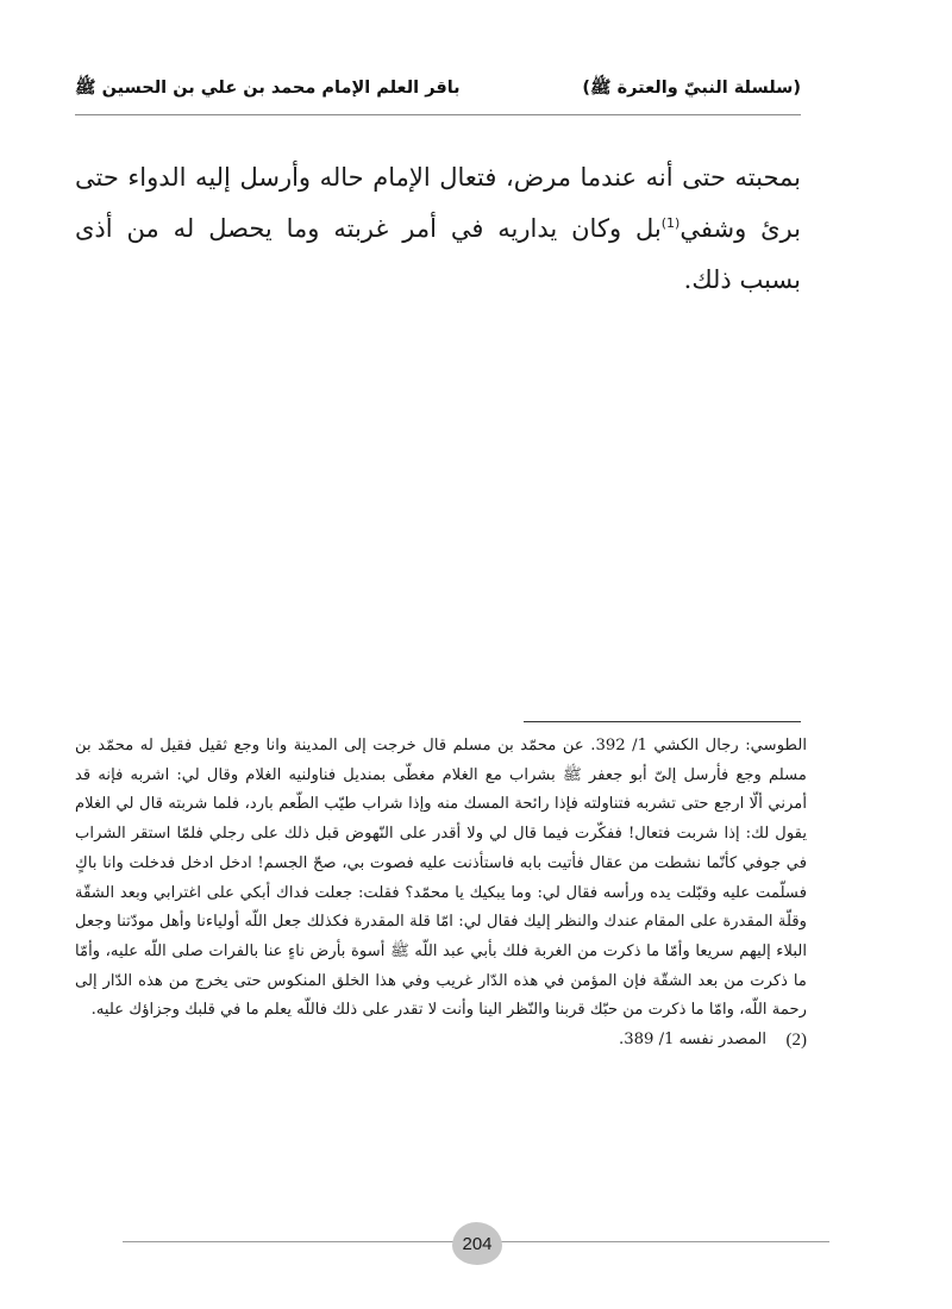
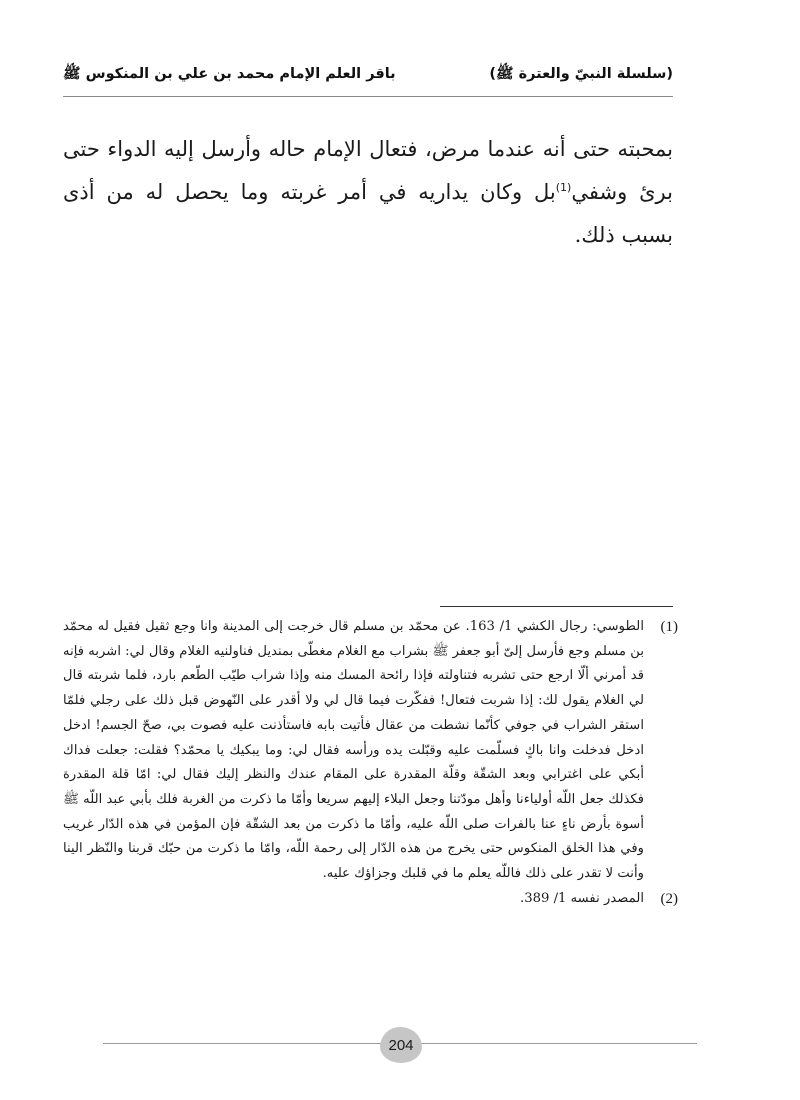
  (سلسلة النبيّ والعترة ﷺ)
- باقر العلم الإمام محمد بن علي بن الحسين ﷺ
+ باقر العلم الإمام محمد بن علي بن المنكوس ﷺ
  بمحبته حتى أنه عندما مرض، فتعال الإمام حاله وأرسل إليه الدواء حتى برئ وشفي(1)بل وكان يداريه في أمر غربته وما يحصل له من أذى بسبب ذلك.
+ (1)
- الطوسي: رجال الكشي 1/ 392. عن محمّد بن مسلم قال خرجت إلى المدينة وانا وجع ثقيل فقيل له محمّد بن مسلم وجع فأرسل إلىّ أبو جعفر ﷺ بشراب مع الغلام مغطّى بمنديل فناولنيه الغلام وقال لي: اشربه فإنه قد أمرني ألّا ارجع حتى تشربه فتناولته فإذا رائحة المسك منه وإذا شراب طيّب الطّعم بارد، فلما شربته قال لي الغلام يقول لك: إذا شربت فتعال! ففكّرت فيما قال لي ولا أقدر على النّهوض قبل ذلك على رجلي فلمّا استقر الشراب في جوفي كأنّما نشطت من عقال فأتيت بابه فاستأذنت عليه فصوت بي، صحّ الجسم! ادخل ادخل فدخلت وانا باكٍ فسلّمت عليه وقبّلت يده ورأسه فقال لي: وما يبكيك يا محمّد؟ فقلت: جعلت فداك أبكي على اغترابي وبعد الشقّة وقلّة المقدرة على المقام عندك والنظر إليك فقال لي: امّا قلة المقدرة فكذلك جعل اللّه أولياءنا وأهل مودّتنا وجعل البلاء إليهم سريعا وأمّا ما ذكرت من الغربة فلك بأبي عبد اللّه ﷺ أسوة بأرض ناءٍ عنا بالفرات صلى اللّه عليه، وأمّا ما ذكرت من بعد الشقّة فإن المؤمن في هذه الدّار غريب وفي هذا الخلق المنكوس حتى يخرج من هذه الدّار إلى رحمة اللّه، وامّا ما ذكرت من حبّك قربنا والنّظر الينا وأنت لا تقدر على ذلك فاللّه يعلم ما في قلبك وجزاؤك عليه.
+ الطوسي: رجال الكشي 1/ 163. عن محمّد بن مسلم قال خرجت إلى المدينة وانا وجع ثقيل فقيل له محمّد بن مسلم وجع فأرسل إلىّ أبو جعفر ﷺ بشراب مع الغلام مغطّى بمنديل فناولنيه الغلام وقال لي: اشربه فإنه قد أمرني ألّا ارجع حتى تشربه فتناولته فإذا رائحة المسك منه وإذا شراب طيّب الطّعم بارد، فلما شربته قال لي الغلام يقول لك: إذا شربت فتعال! ففكّرت فيما قال لي ولا أقدر على النّهوض قبل ذلك على رجلي فلمّا استقر الشراب في جوفي كأنّما نشطت من عقال فأتيت بابه فاستأذنت عليه فصوت بي، صحّ الجسم! ادخل ادخل فدخلت وانا باكٍ فسلّمت عليه وقبّلت يده ورأسه فقال لي: وما يبكيك يا محمّد؟ فقلت: جعلت فداك أبكي على اغترابي وبعد الشقّة وقلّة المقدرة على المقام عندك والنظر إليك فقال لي: امّا قلة المقدرة فكذلك جعل اللّه أولياءنا وأهل مودّتنا وجعل البلاء إليهم سريعا وأمّا ما ذكرت من الغربة فلك بأبي عبد اللّه ﷺ أسوة بأرض ناءٍ عنا بالفرات صلى اللّه عليه، وأمّا ما ذكرت من بعد الشقّة فإن المؤمن في هذه الدّار غريب وفي هذا الخلق المنكوس حتى يخرج من هذه الدّار إلى رحمة اللّه، وامّا ما ذكرت من حبّك قربنا والنّظر الينا وأنت لا تقدر على ذلك فاللّه يعلم ما في قلبك وجزاؤك عليه.
  (2)
  المصدر نفسه 1/ 389.
  204
